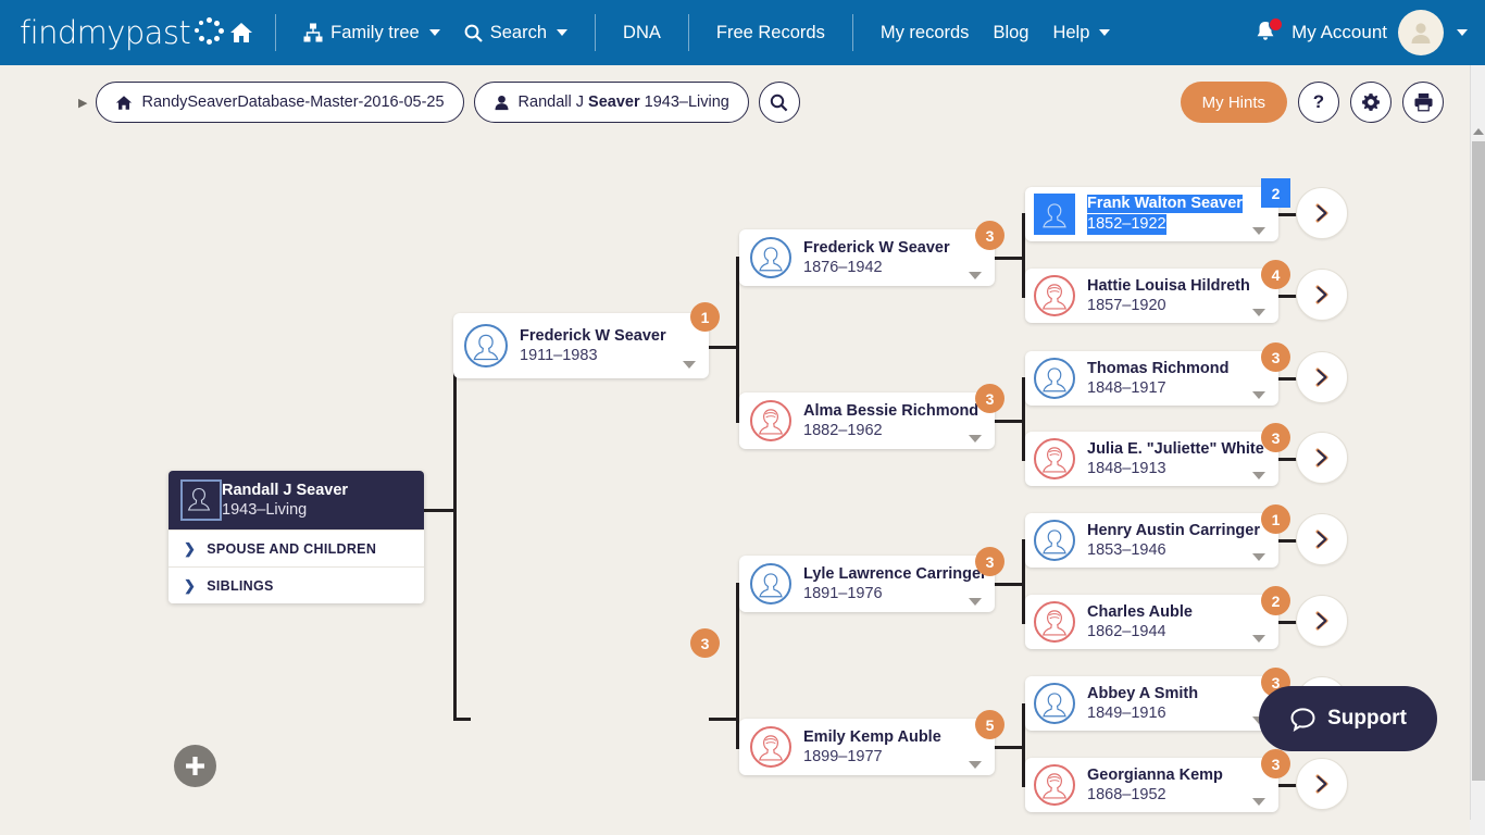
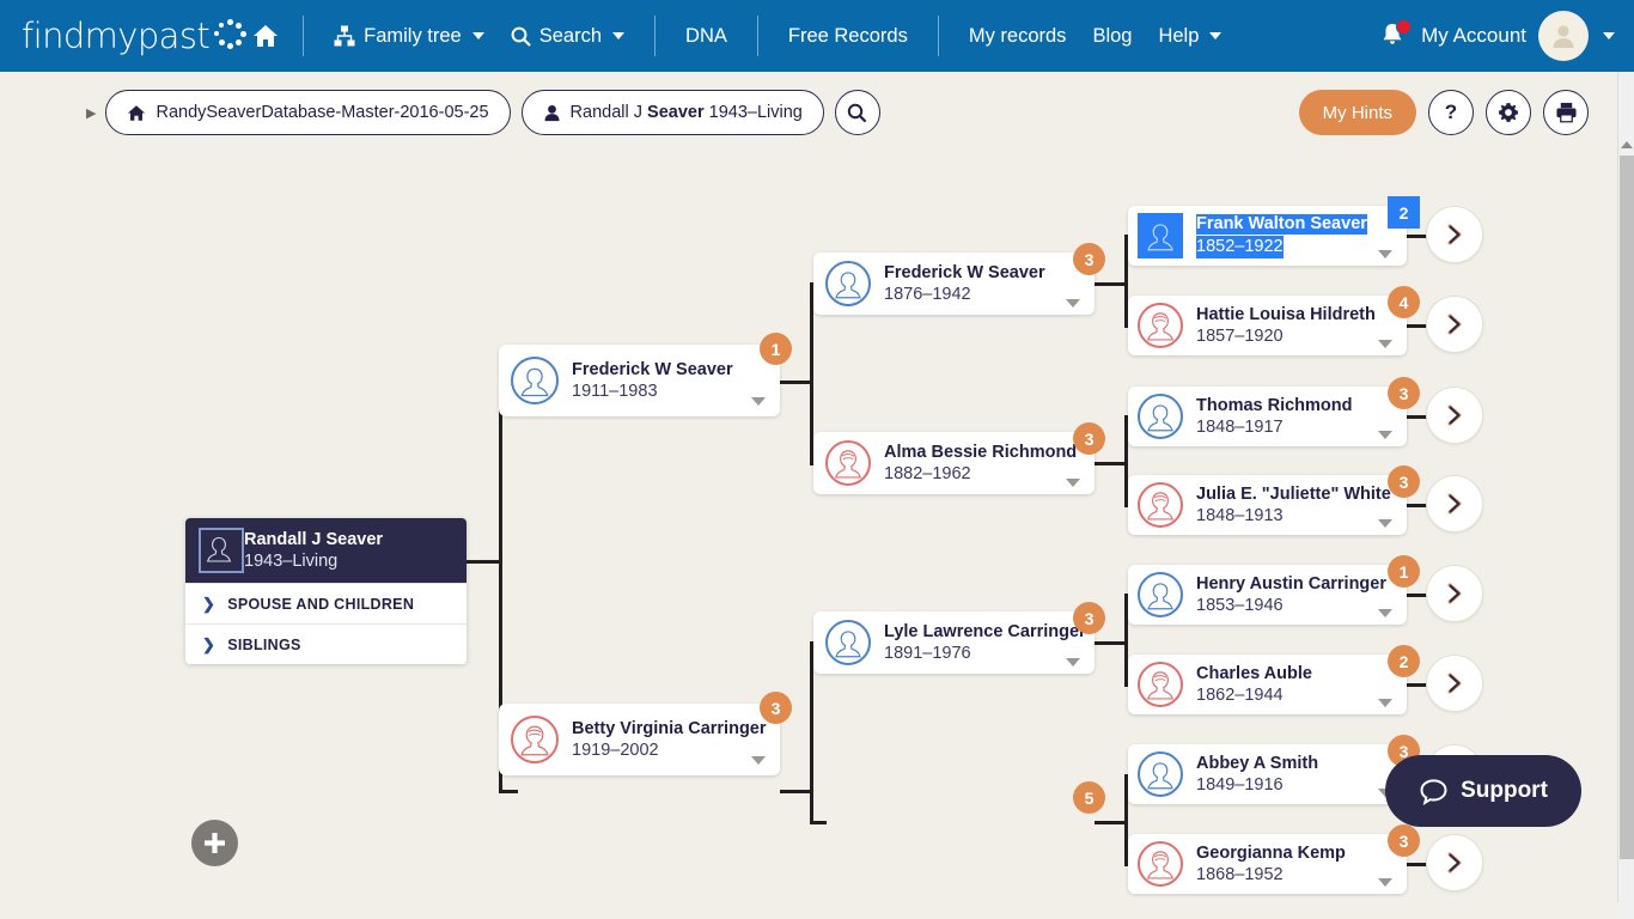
  findmypast
  Family tree
  Search
  DNA
  Free Records
  My records
  Blog
  Help
  My Account
  ▶
  RandySeaverDatabase-Master-2016-05-25
  Randall J Seaver 1943–Living
  My Hints
  ?
  Randall J Seaver
  1943–Living
  ❯
  SPOUSE AND CHILDREN
  ❯
  SIBLINGS
  Frederick W Seaver
  1911–1983
  1
+ Betty Virginia Carringer
+ 1919–2002
  3
  Frederick W Seaver
  1876–1942
  3
  Alma Bessie Richmond
  1882–1962
  3
  Lyle Lawrence Carringe
  1891–1976
  3
- Emily Kemp Auble
- 1899–1977
  5
  Frank Walton Seaver
  1852–1922
  2
  Hattie Louisa Hildreth
  1857–1920
  4
  Thomas Richmond
  1848–1917
  3
  Julia E. "Juliette" White
  1848–1913
  3
  Henry Austin Carringer
  1853–1946
  1
  Charles Auble
  1862–1944
  2
  Abbey A Smith
  1849–1916
  3
  Georgianna Kemp
  1868–1952
  3
  Support
